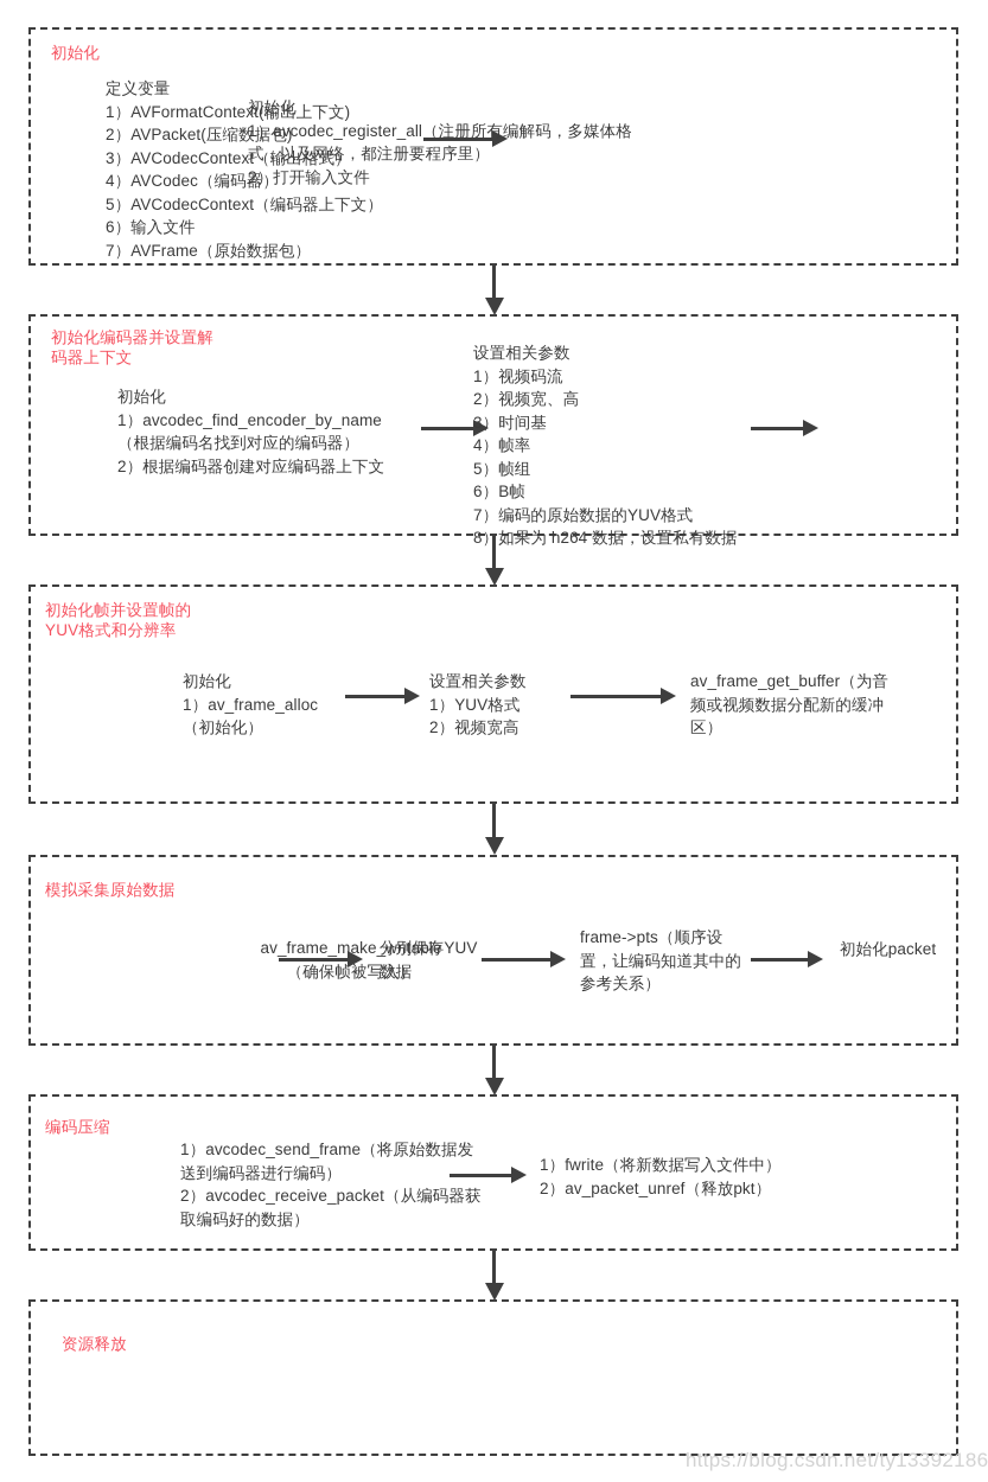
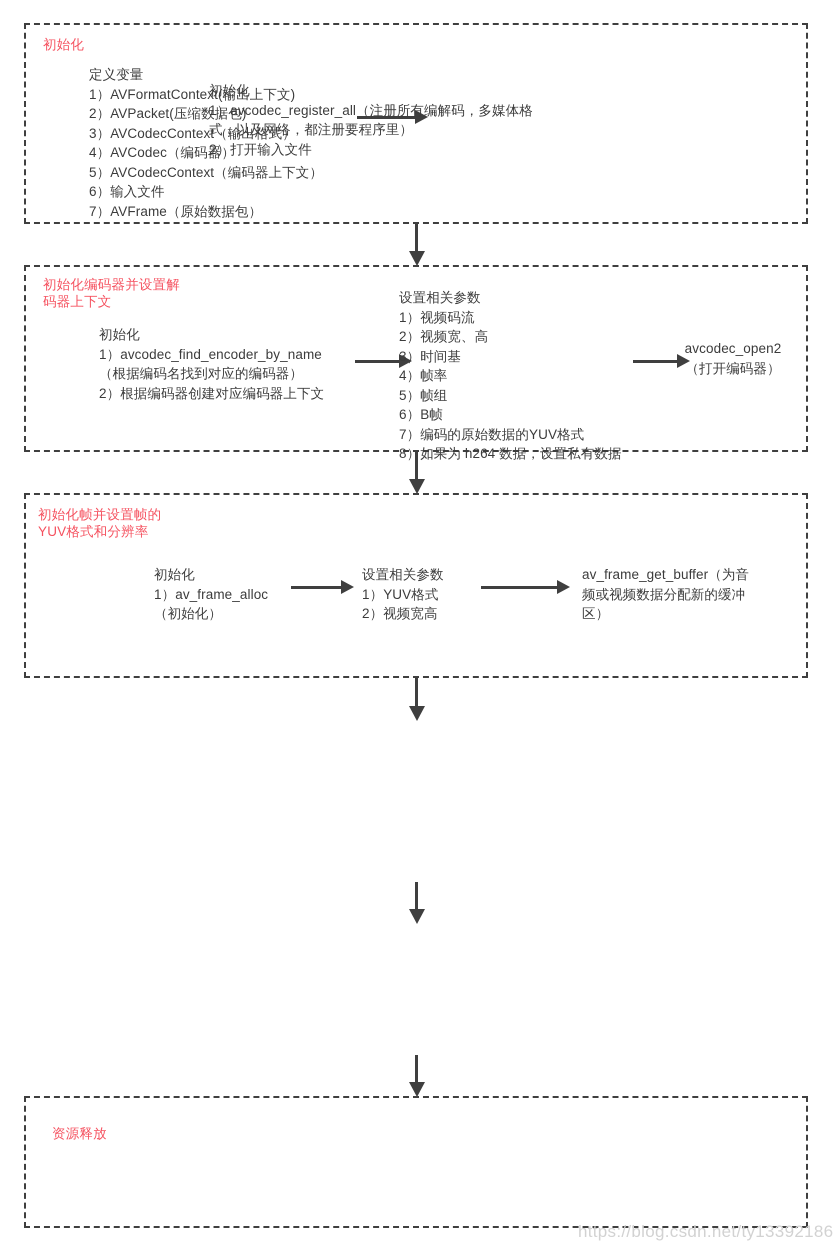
  初始化
  定义变量
  1）AVFormatContext(输出上下文)
  2）AVPacket(压缩数据包)
  3）AVCodecContext（输出格式）
  4）AVCodec（编码器）
  5）AVCodecContext（编码器上下文）
  6）输入文件
  7）AVFrame（原始数据包）
  初始化
  1）avcodec_register_all（注册所有编解码，多媒体格式，以及网络，都注册要程序里）
  2）打开输入文件
  初始化编码器并设置解
  码器上下文
  初始化
  1）avcodec_find_encoder_by_name（根据编码名找到对应的编码器）
  2）根据编码器创建对应编码器上下文
  设置相关参数
  1）视频码流
  2）视频宽、高
  3）时间基
  4）帧率
  5）帧组
  6）B帧
  7）编码的原始数据的YUV格式
  8）如果为 h264 数据，设置私有数据
+ avcodec_open2
+ （打开编码器）
  初始化帧并设置帧的
  YUV格式和分辨率
  初始化
  1）av_frame_alloc（初始化）
  设置相关参数
  1）YUV格式
  2）视频宽高
  av_frame_get_buffer（为音频或视频数据分配新的缓冲区）
- 模拟采集原始数据
- av_frame_make_writable
- （确保帧被写入）
- 分别保存YUV
- 数据
- frame->pts（顺序设置，让编码知道其中的参考关系）
- 初始化packet
- 编码压缩
- 1）avcodec_send_frame（将原始数据发送到编码器进行编码）
- 2）avcodec_receive_packet（从编码器获取编码好的数据）
- 1）fwrite（将新数据写入文件中）
- 2）av_packet_unref（释放pkt）
  资源释放
  https://blog.csdn.net/ty13392186
